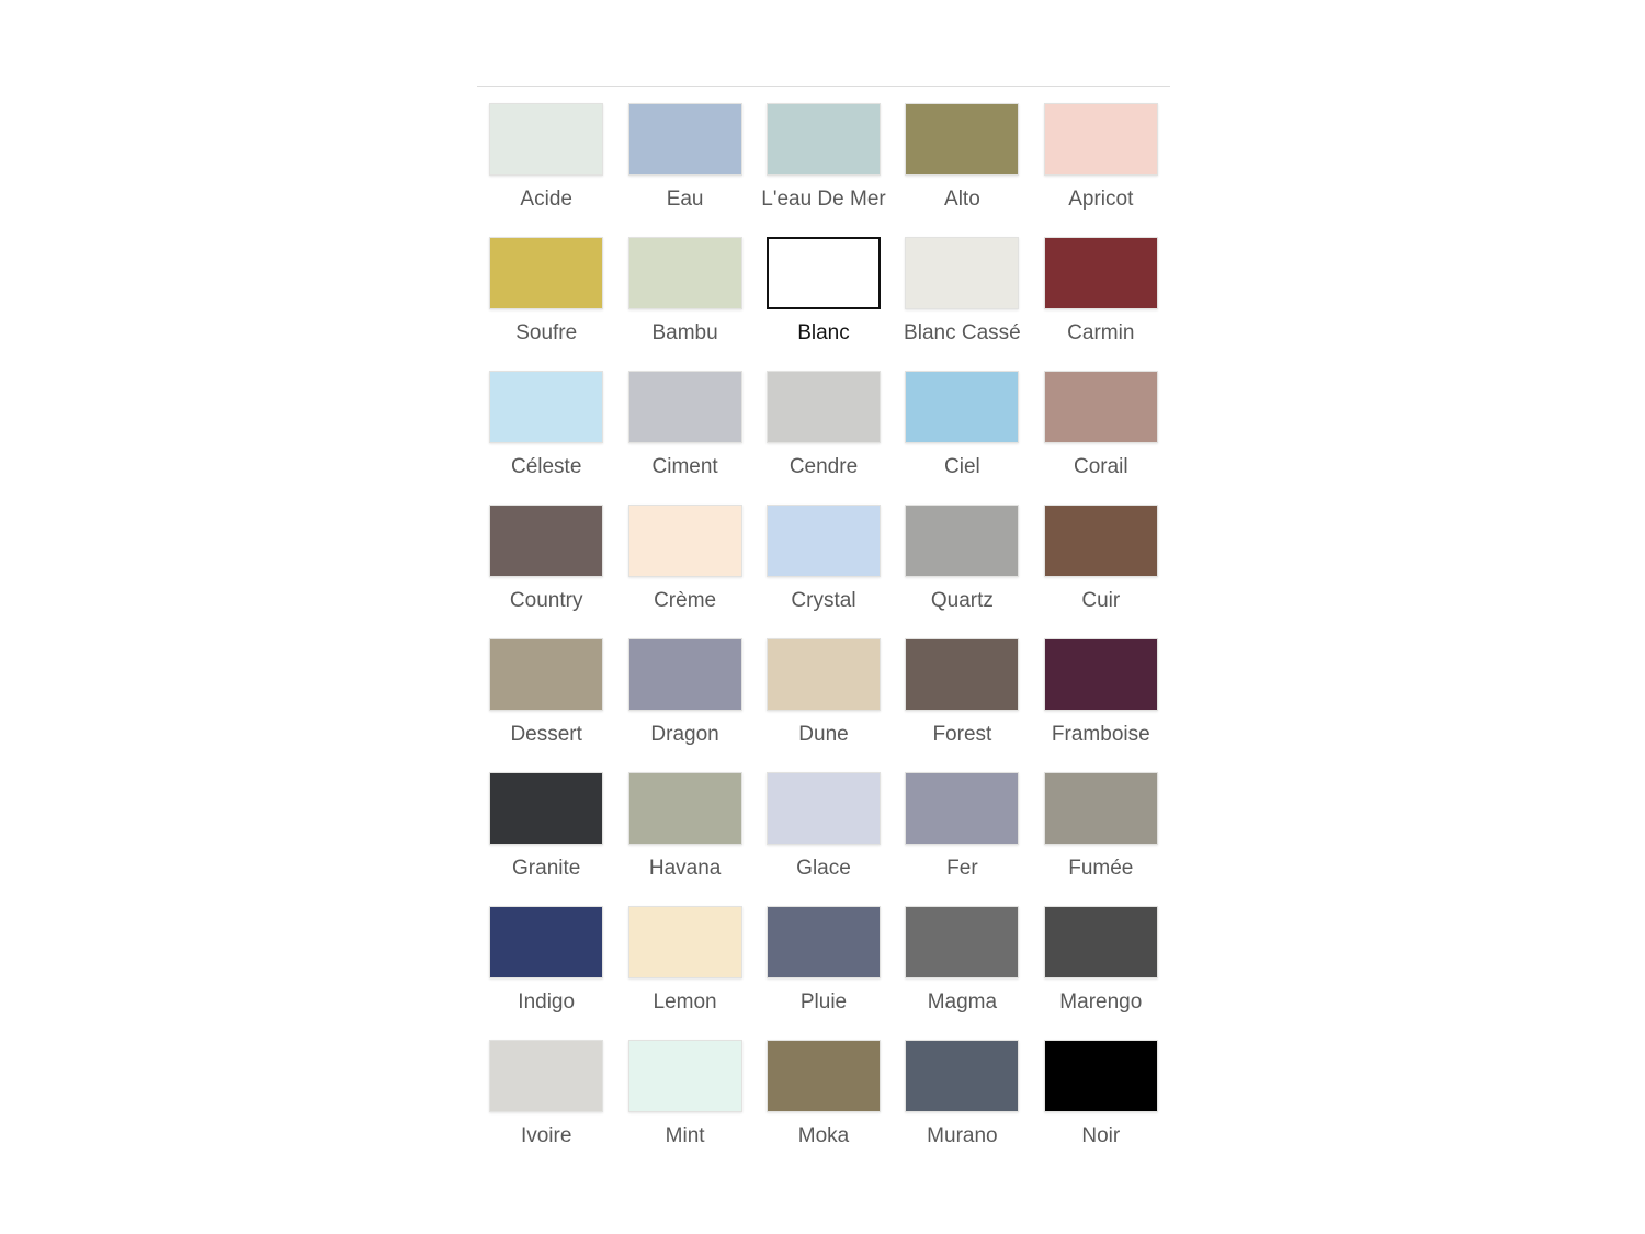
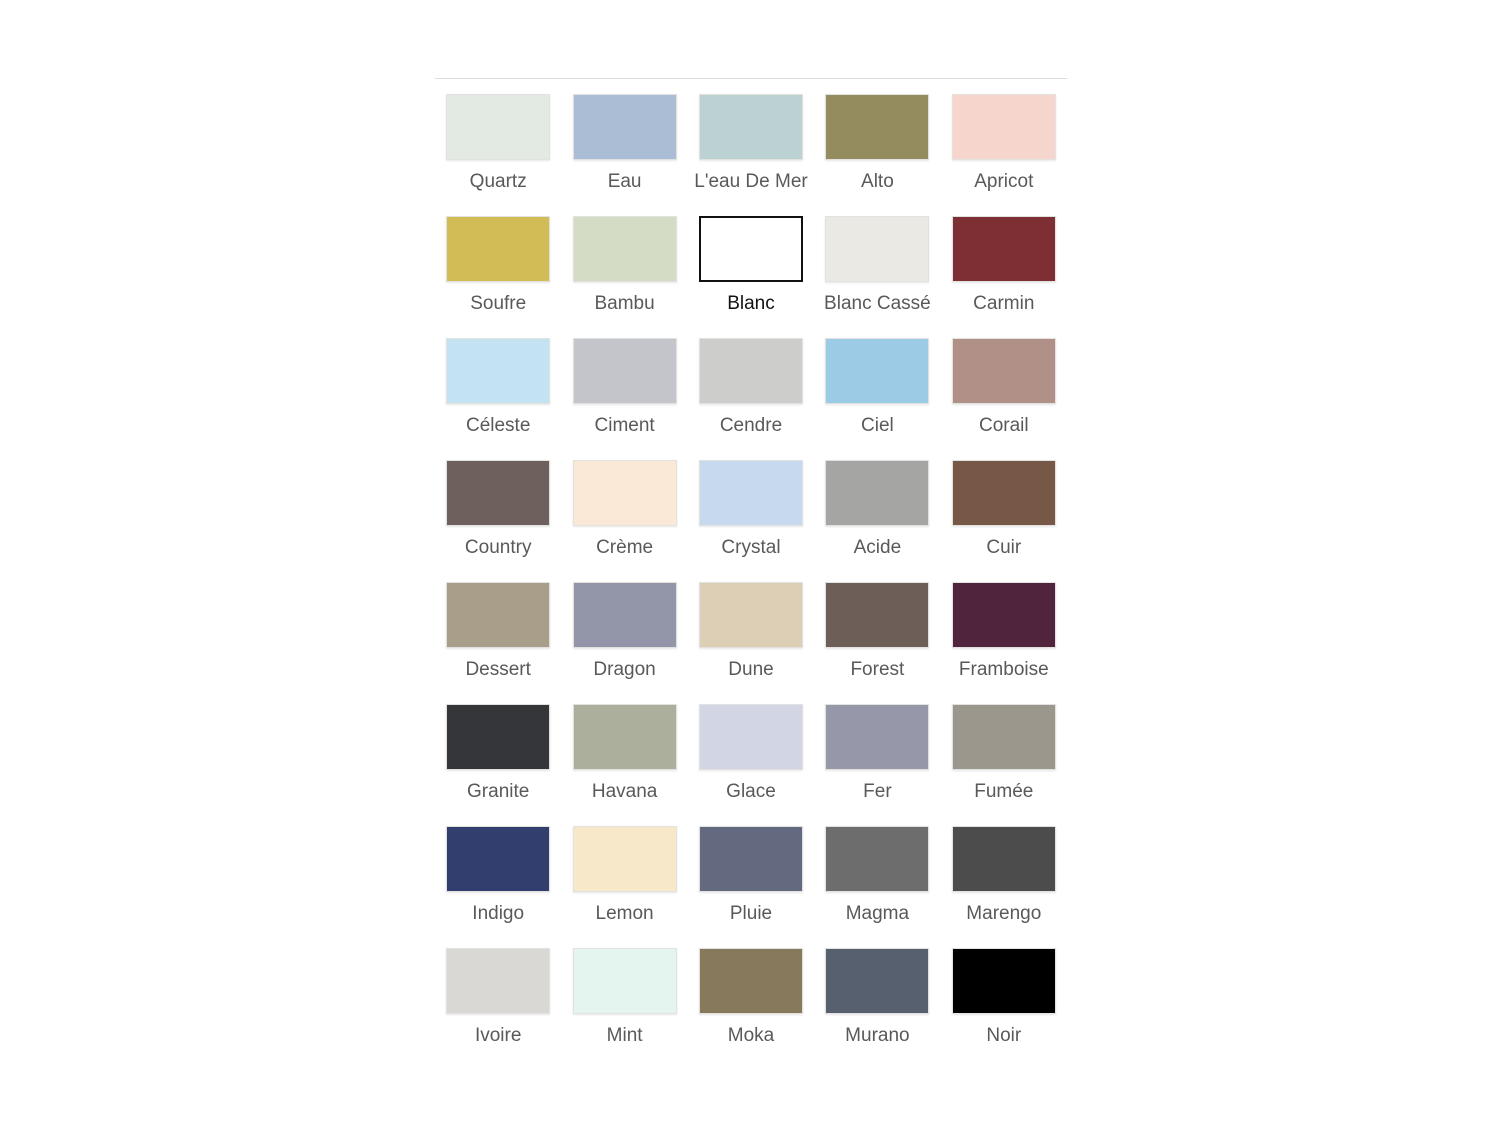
- Acide
+ Quartz
  Eau
  L'eau De Mer
  Alto
  Apricot
  Soufre
  Bambu
  Blanc
  Blanc Cassé
  Carmin
  Céleste
  Ciment
  Cendre
  Ciel
  Corail
  Country
  Crème
  Crystal
- Quartz
+ Acide
  Cuir
  Dessert
  Dragon
  Dune
  Forest
  Framboise
  Granite
  Havana
  Glace
  Fer
  Fumée
  Indigo
  Lemon
  Pluie
  Magma
  Marengo
  Ivoire
  Mint
  Moka
  Murano
  Noir
